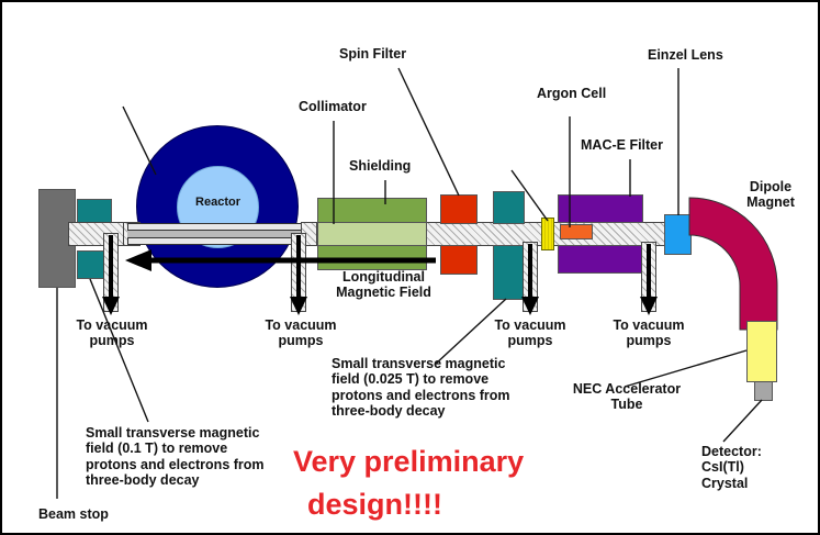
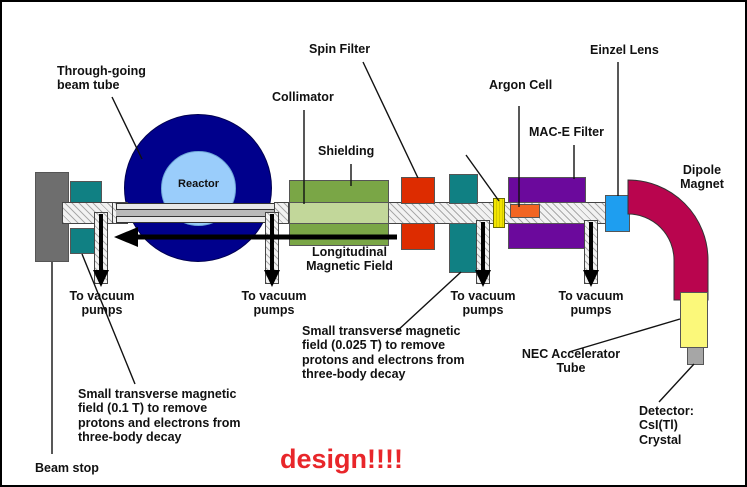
  Reactor
+ Through-going
+ beam tube
  Collimator
  Shielding
  Spin Filter
  Argon Cell
  MAC-E Filter
  Einzel Lens
  Dipole
  Magnet
  Longitudinal
  Magnetic Field
  To vacuum
  pumps
  To vacuum
  pumps
  To vacuum
  pumps
  To vacuum
  pumps
  Beam stop
  NEC Accelerator
  Tube
  Detector:
  CsI(Tl)
  Crystal
  Small transverse magnetic
  field (0.1 T) to remove
  protons and electrons from
  three-body decay
  Small transverse magnetic
  field (0.025 T) to remove
  protons and electrons from
  three-body decay
- Very preliminary
  design!!!!
